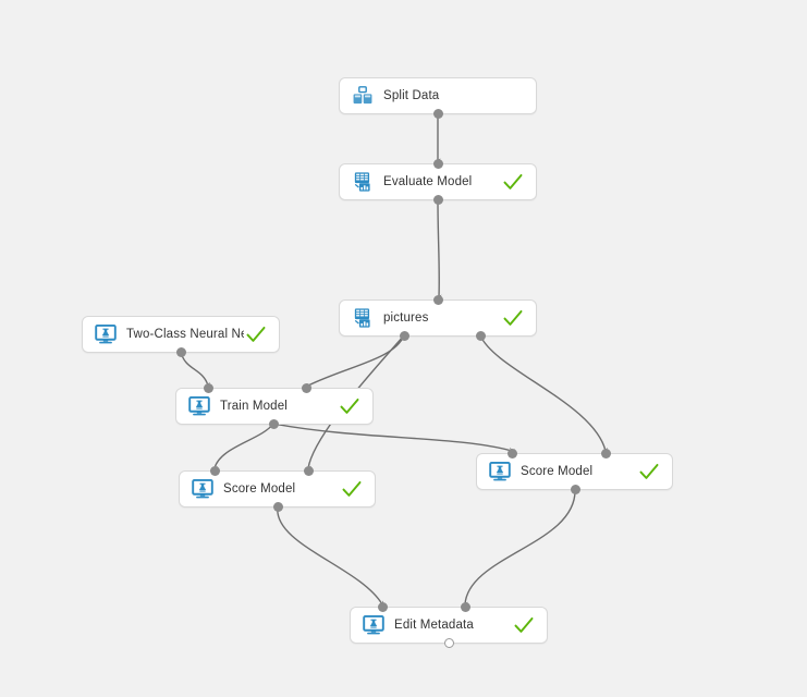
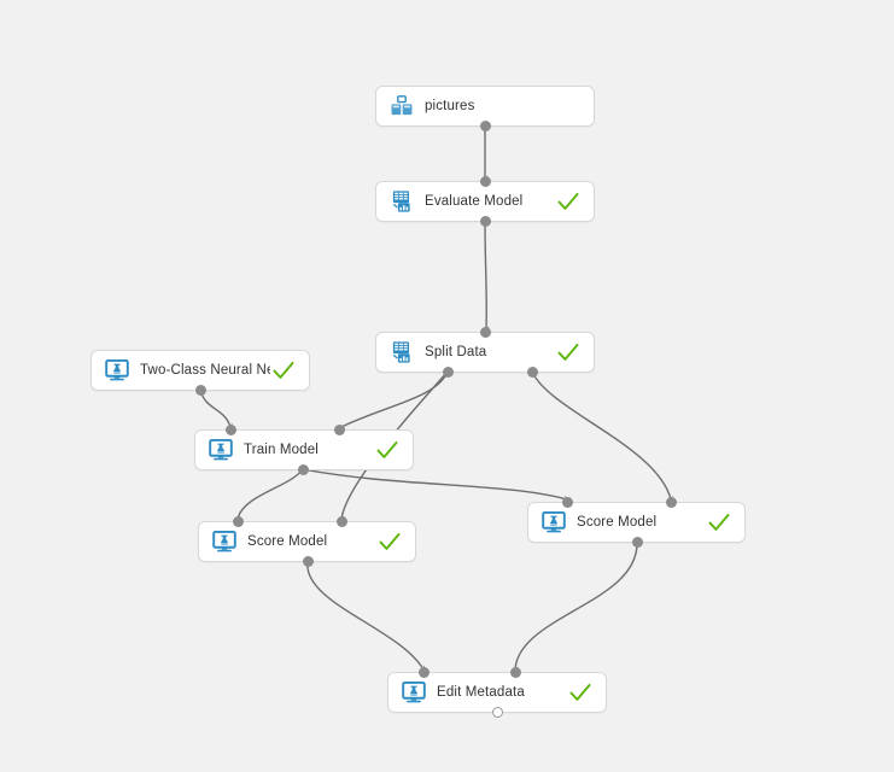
- Split Data
+ pictures
  Evaluate Model
- pictures
+ Split Data
  Two-Class Neural N
  Train Model
  Score Model
  Score Model
  Edit Metadata
